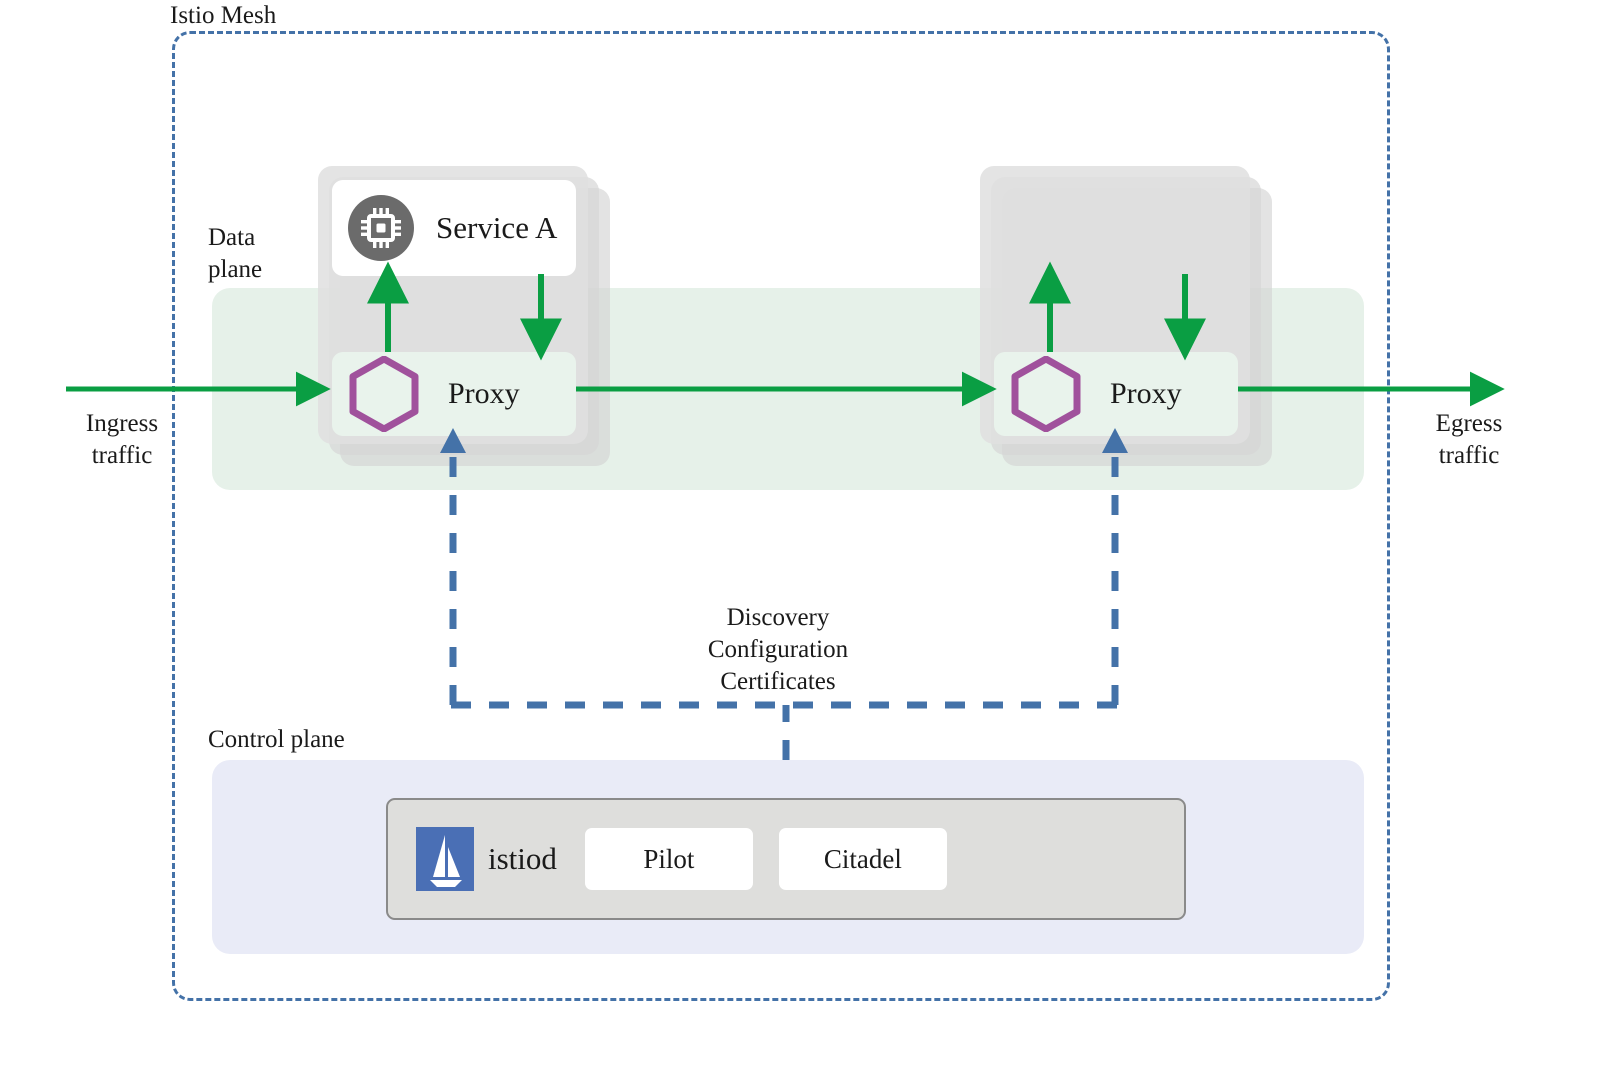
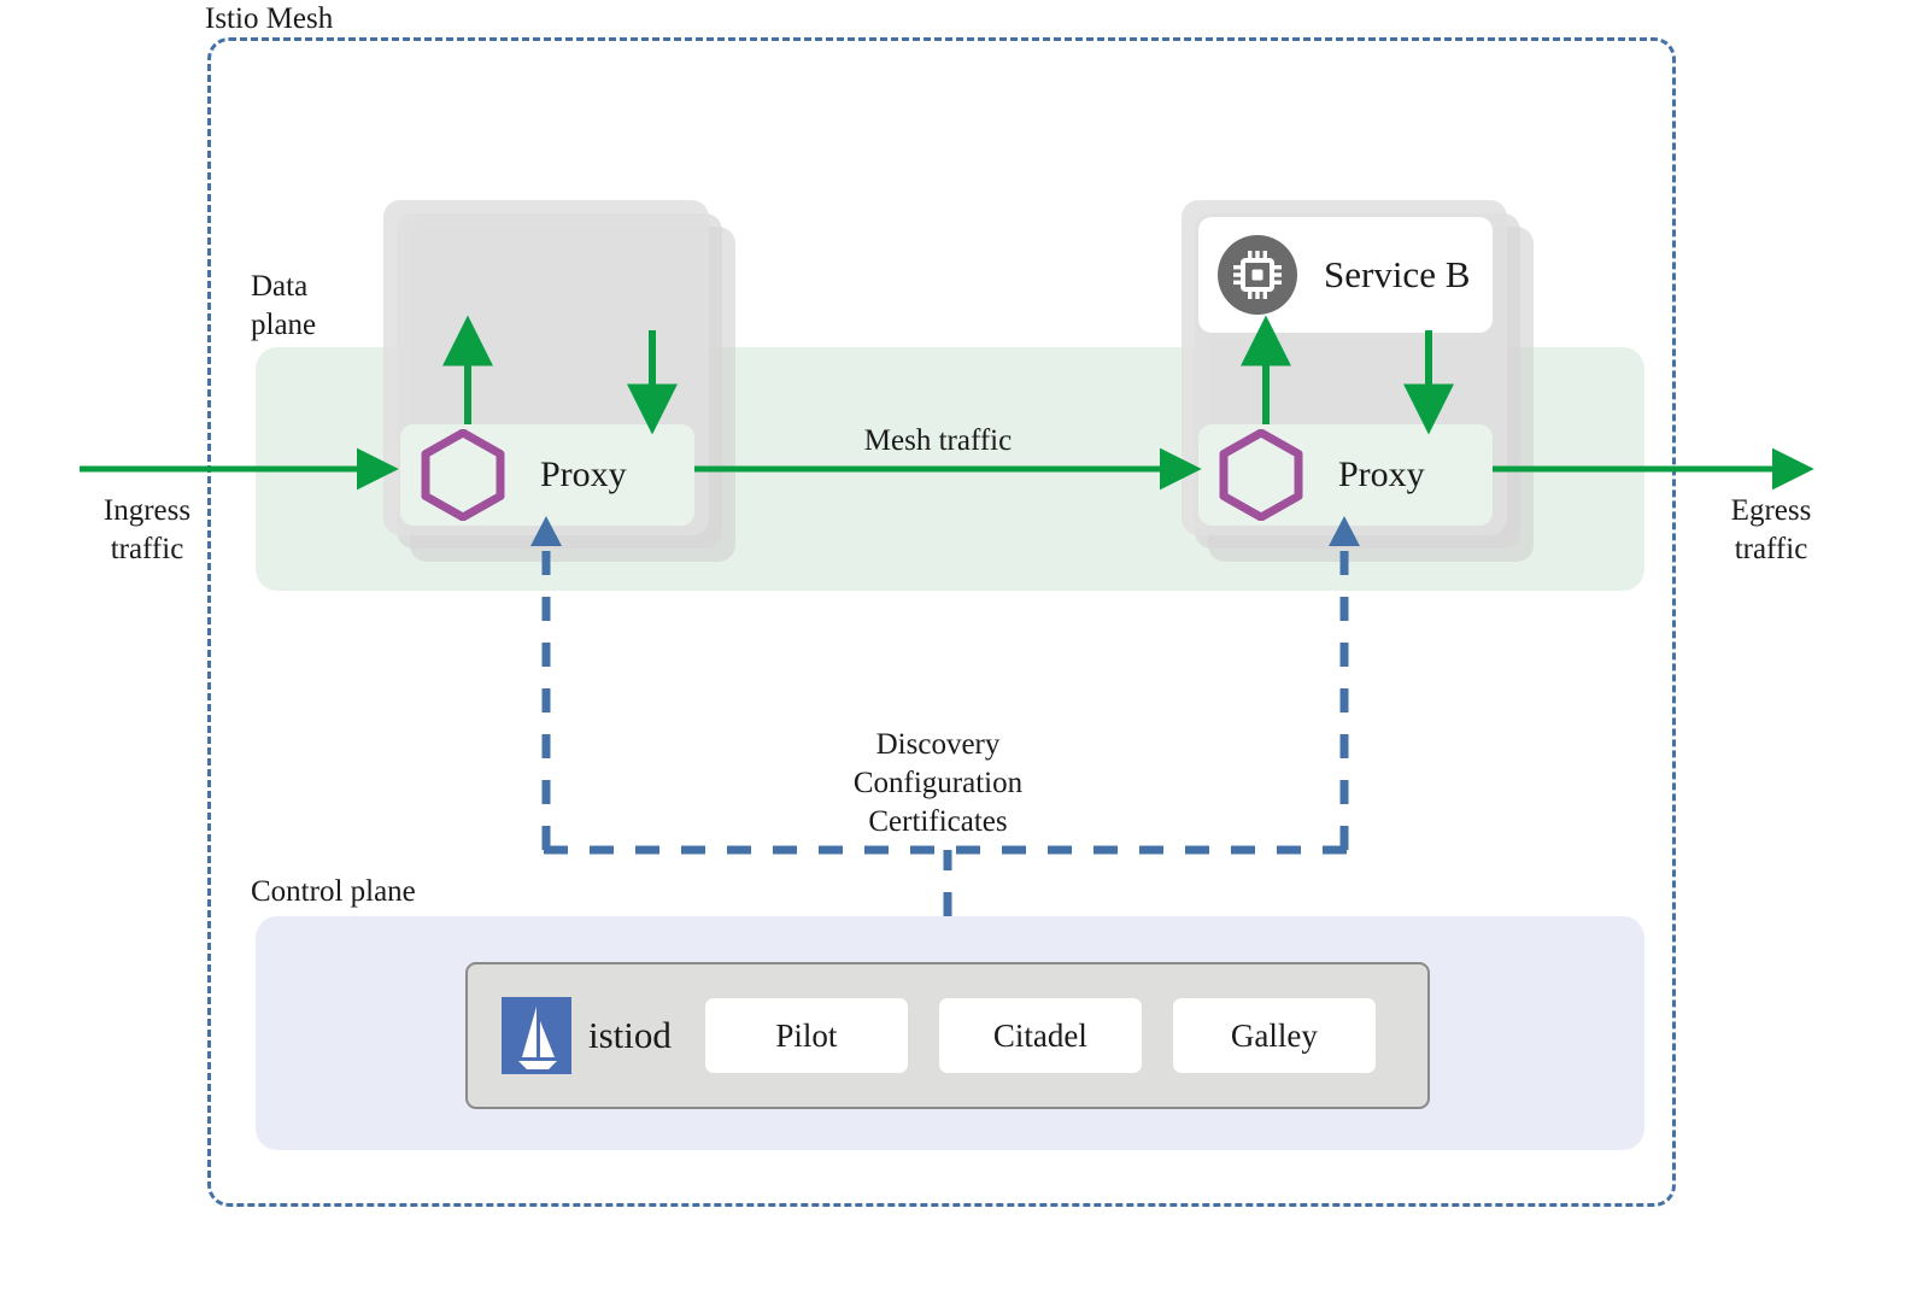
  Istio Mesh
  Data
  plane
- Service A
  Proxy
+ Service B
  Proxy
  Ingress
  traffic
  Egress
  traffic
+ Mesh traffic
  Discovery
  Configuration
  Certificates
  Control plane
  istiod
  Pilot
  Citadel
+ Galley
